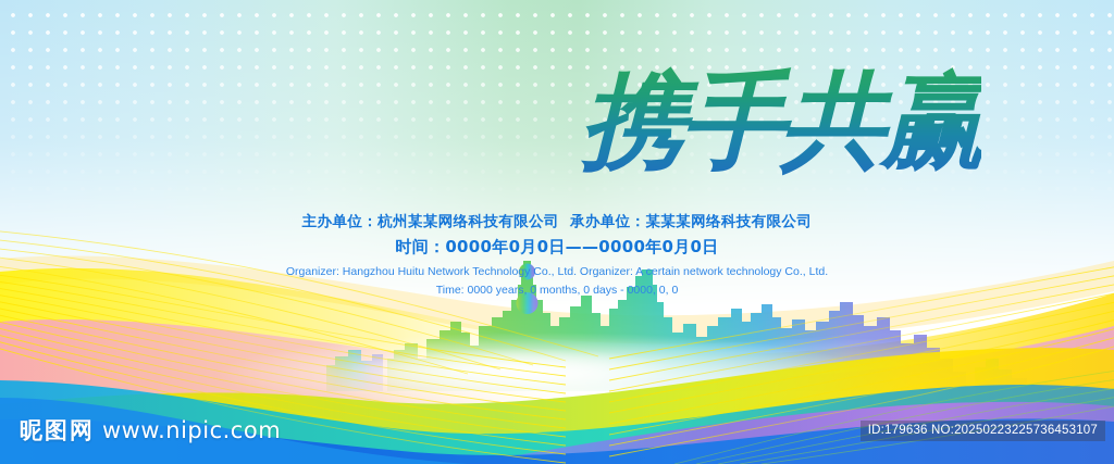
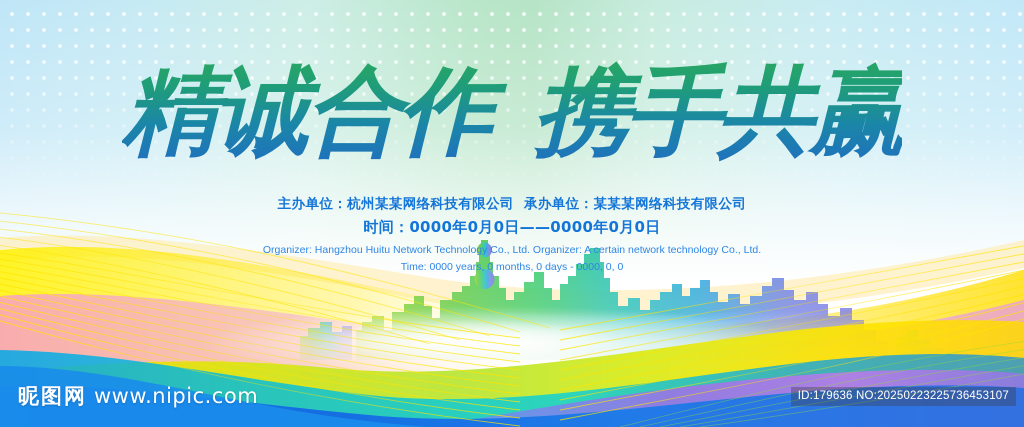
+ 精诚合作
  携手共赢
  主办单位：杭州某某网络科技有限公司 承办单位：某某某网络科技有限公司
  时间：0000年0月0日——0000年0月0日
  Organizer: Hangzhou Huitu Network Technology Co., Ltd. Organizer: A certain network technology Co., Ltd.
  Time: 0000 years, 0 months, 0 days - 0000, 0, 0
  昵图网
  www.nipic.com
  ID:179636 NO:20250223225736453107
